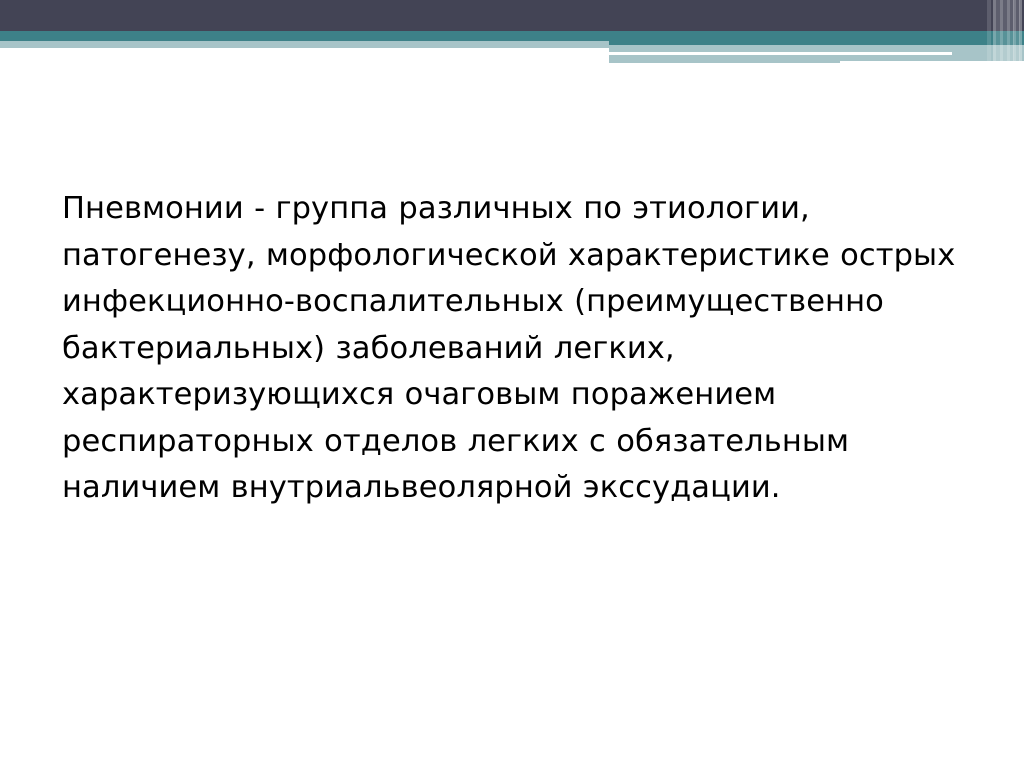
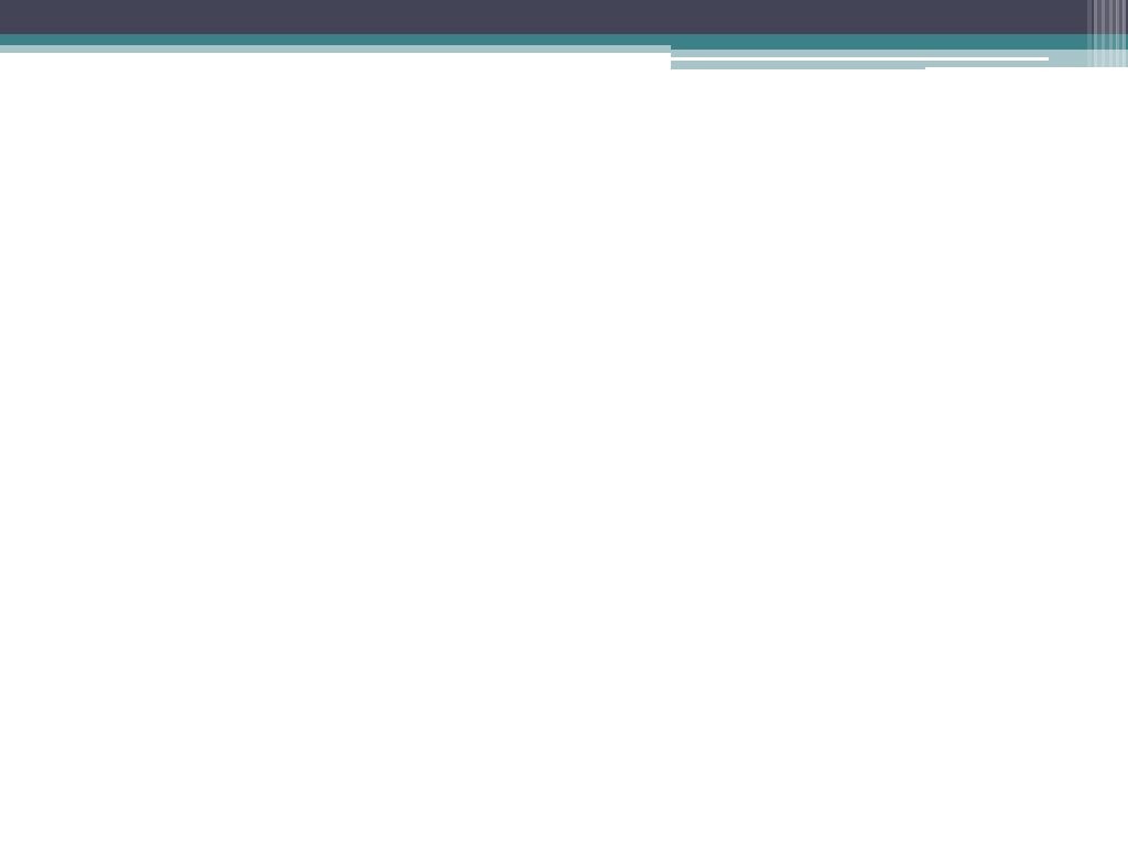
- Пневмонии - группа различных по этиологии, патогенезу, морфологической характеристике острых инфекционно-воспалительных (преимущественно бактериальных) заболеваний легких, характеризующихся очаговым поражением респираторных отделов легких с обязательным наличием внутриальвеолярной экссудации.
